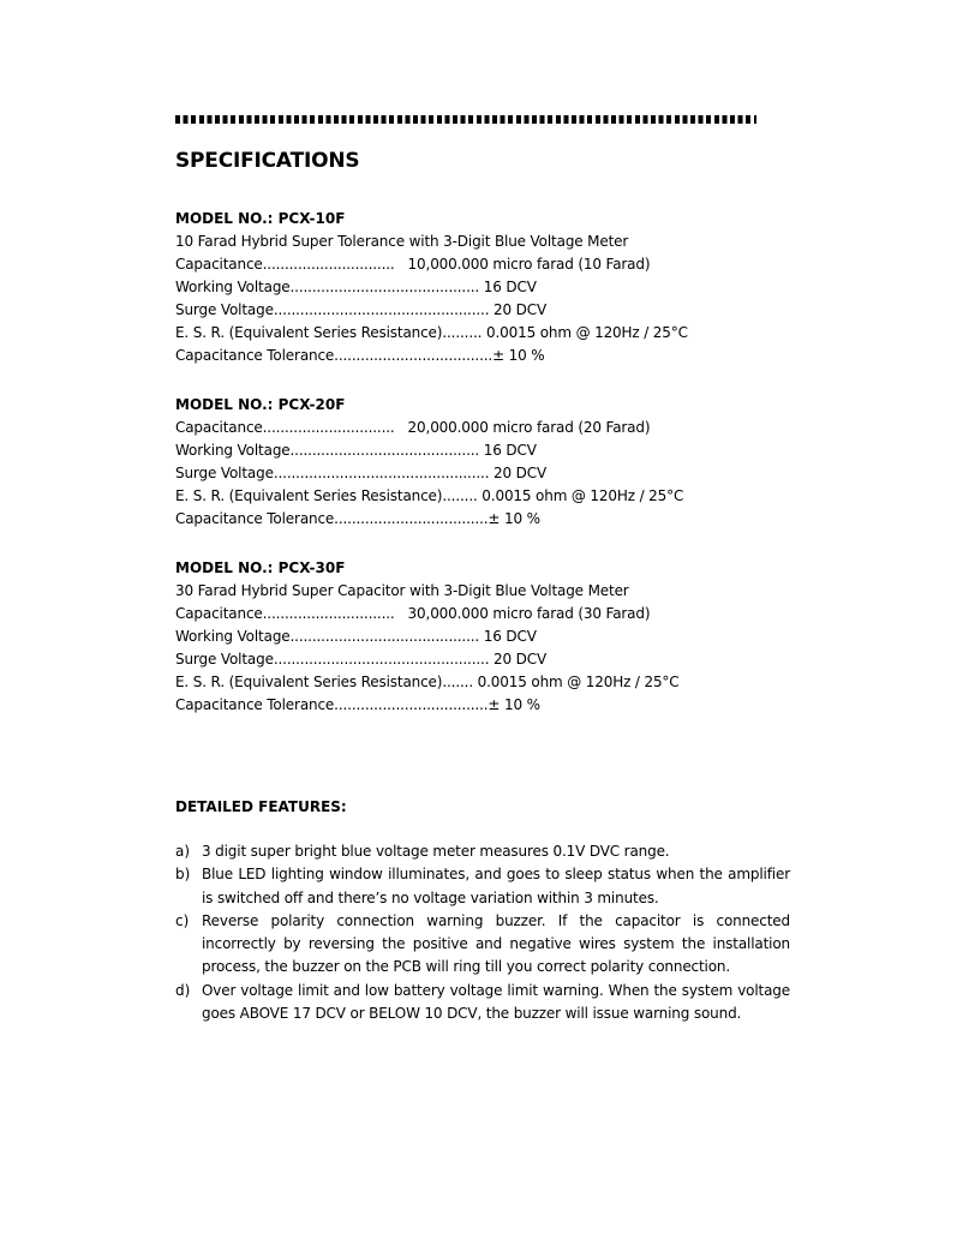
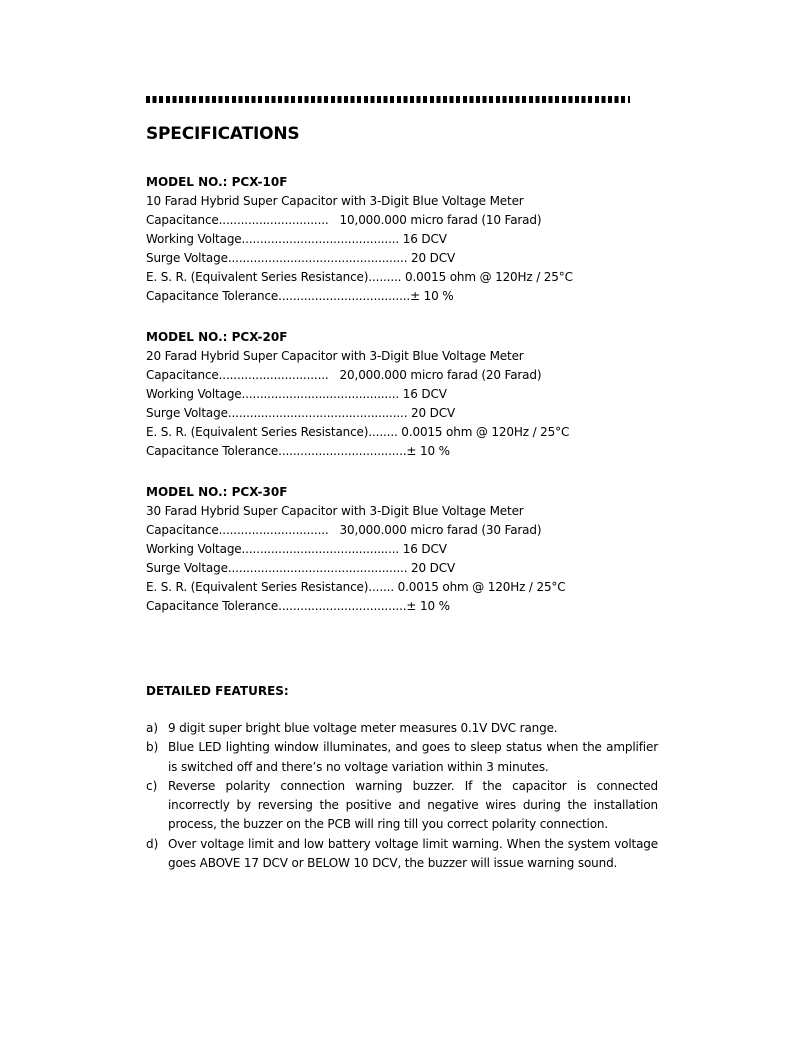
  SPECIFICATIONS
  MODEL NO.: PCX-10F
- 10 Farad Hybrid Super Tolerance with 3-Digit Blue Voltage Meter
+ 10 Farad Hybrid Super Capacitor with 3-Digit Blue Voltage Meter
  Capacitance.............................. 10,000.000 micro farad (10 Farad)
  Working Voltage........................................... 16 DCV
  Surge Voltage................................................. 20 DCV
  E. S. R. (Equivalent Series Resistance)......... 0.0015 ohm @ 120Hz / 25°C
  Capacitance Tolerance....................................± 10 %
  MODEL NO.: PCX-20F
+ 20 Farad Hybrid Super Capacitor with 3-Digit Blue Voltage Meter
  Capacitance.............................. 20,000.000 micro farad (20 Farad)
  Working Voltage........................................... 16 DCV
  Surge Voltage................................................. 20 DCV
  E. S. R. (Equivalent Series Resistance)........ 0.0015 ohm @ 120Hz / 25°C
  Capacitance Tolerance...................................± 10 %
  MODEL NO.: PCX-30F
  30 Farad Hybrid Super Capacitor with 3-Digit Blue Voltage Meter
  Capacitance.............................. 30,000.000 micro farad (30 Farad)
  Working Voltage........................................... 16 DCV
  Surge Voltage................................................. 20 DCV
  E. S. R. (Equivalent Series Resistance)....... 0.0015 ohm @ 120Hz / 25°C
  Capacitance Tolerance...................................± 10 %
  DETAILED FEATURES:
  a)
- 3 digit super bright blue voltage meter measures 0.1V DVC range.
+ 9 digit super bright blue voltage meter measures 0.1V DVC range.
  b)
  Blue LED lighting window illuminates, and goes to sleep status when the amplifier is switched off and there’s no voltage variation within 3 minutes.
  c)
- Reverse polarity connection warning buzzer. If the capacitor is connected incorrectly by reversing the positive and negative wires system the installation process, the buzzer on the PCB will ring till you correct polarity connection.
+ Reverse polarity connection warning buzzer. If the capacitor is connected incorrectly by reversing the positive and negative wires during the installation process, the buzzer on the PCB will ring till you correct polarity connection.
  d)
  Over voltage limit and low battery voltage limit warning. When the system voltage goes ABOVE 17 DCV or BELOW 10 DCV, the buzzer will issue warning sound.
